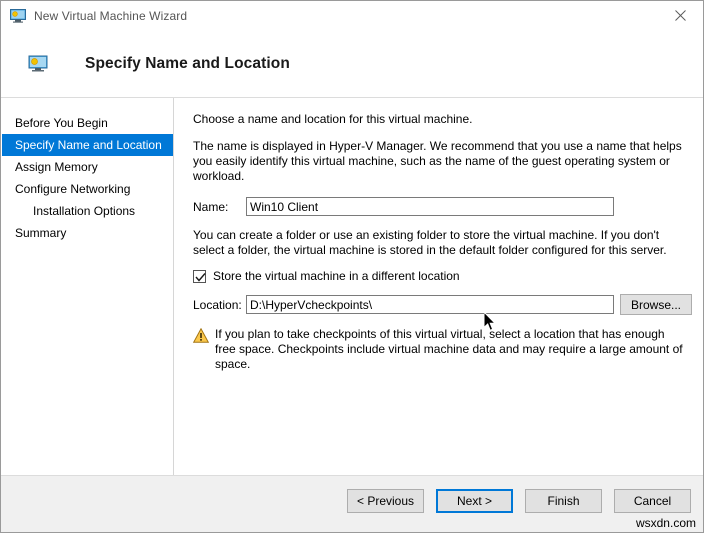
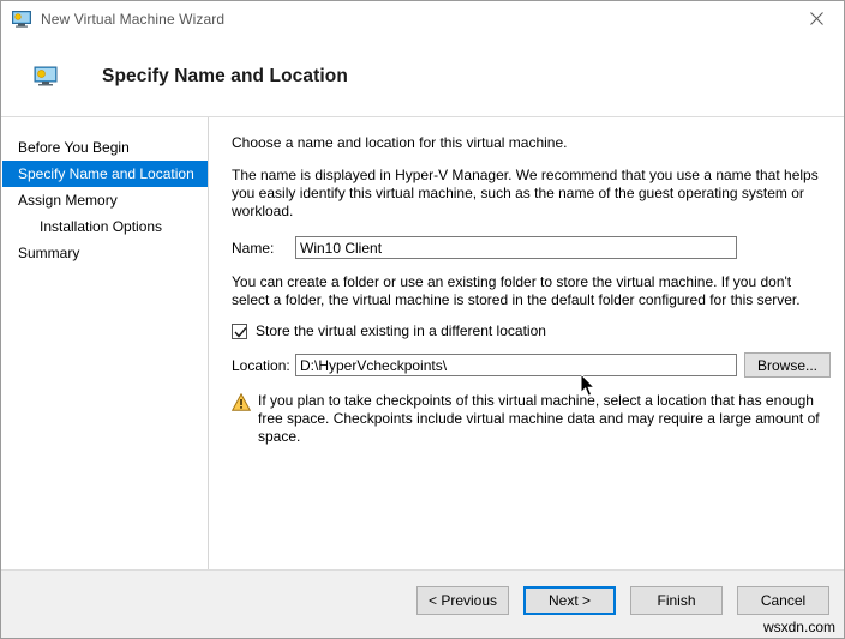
  New Virtual Machine Wizard
  Specify Name and Location
  Before You Begin
  Specify Name and Location
  Assign Memory
- Configure Networking
  Installation Options
  Summary
  Choose a name and location for this virtual machine.
  The name is displayed in Hyper-V Manager. We recommend that you use a name that helps you easily identify this virtual machine, such as the name of the guest operating system or workload.
  Name:
  Win10 Client
  You can create a folder or use an existing folder to store the virtual machine. If you don't select a folder, the virtual machine is stored in the default folder configured for this server.
- Store the virtual machine in a different location
+ Store the virtual existing in a different location
  Location:
  D:\HyperVcheckpoints\
  Browse...
- If you plan to take checkpoints of this virtual virtual, select a location that has enough free space. Checkpoints include virtual machine data and may require a large amount of space.
+ If you plan to take checkpoints of this virtual machine, select a location that has enough free space. Checkpoints include virtual machine data and may require a large amount of space.
  < Previous
  Next >
  Finish
  Cancel
  wsxdn.com
